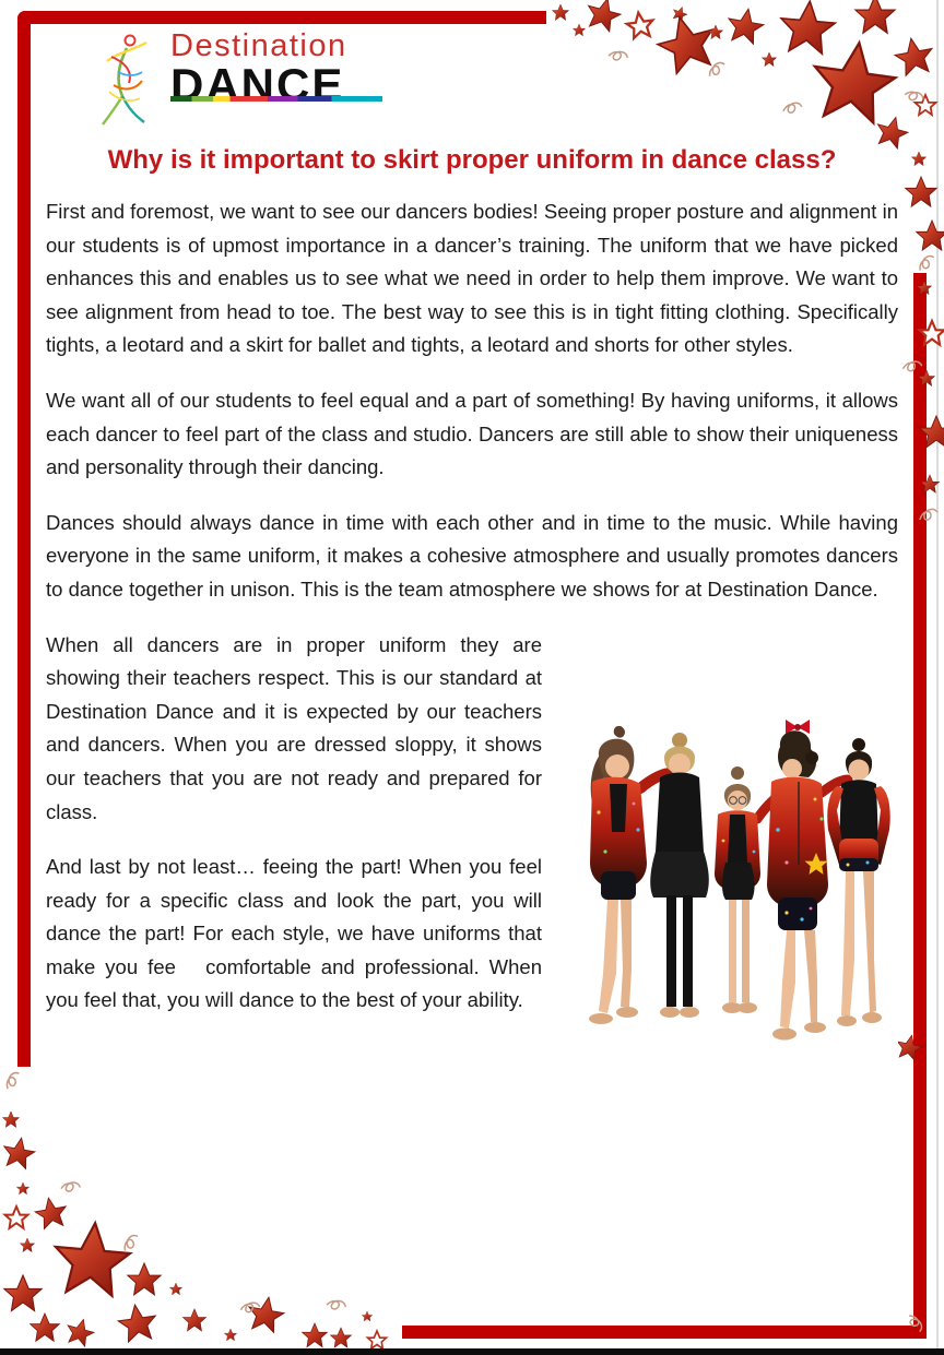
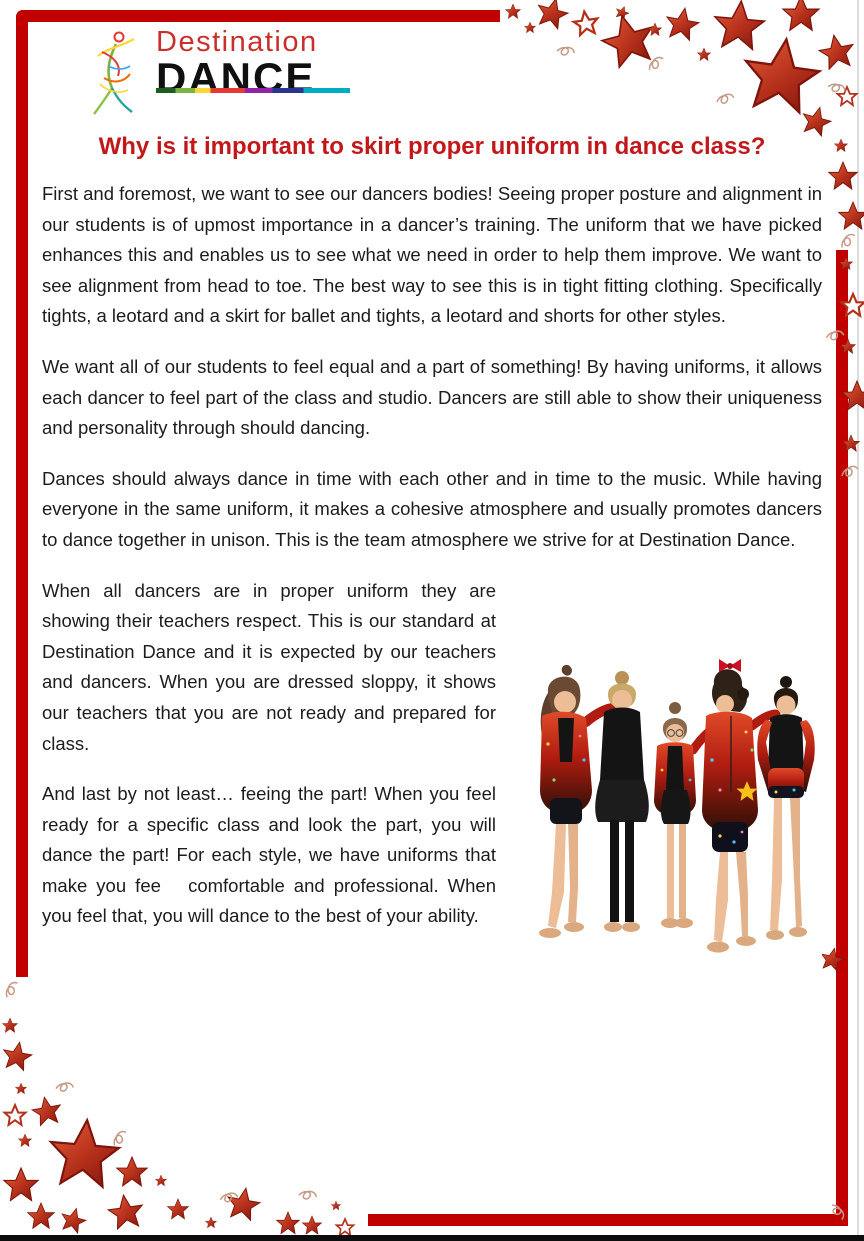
  Destination
  DANCE
  Why is it important to skirt proper uniform in dance class?
  First and foremost, we want to see our dancers bodies! Seeing proper posture and alignment in our students is of upmost importance in a dancer’s training. The uniform that we have picked enhances this and enables us to see what we need in order to help them improve. We want to see alignment from head to toe. The best way to see this is in tight fitting clothing. Specifically tights, a leotard and a skirt for ballet and tights, a leotard and shorts for other styles.
- We want all of our students to feel equal and a part of something! By having uniforms, it allows each dancer to feel part of the class and studio. Dancers are still able to show their uniqueness and personality through their dancing.
+ We want all of our students to feel equal and a part of something! By having uniforms, it allows each dancer to feel part of the class and studio. Dancers are still able to show their uniqueness and personality through should dancing.
- Dances should always dance in time with each other and in time to the music. While having everyone in the same uniform, it makes a cohesive atmosphere and usually promotes dancers to dance together in unison. This is the team atmosphere we shows for at Destination Dance.
+ Dances should always dance in time with each other and in time to the music. While having everyone in the same uniform, it makes a cohesive atmosphere and usually promotes dancers to dance together in unison. This is the team atmosphere we strive for at Destination Dance.
  When all dancers are in proper uniform they are showing their teachers respect. This is our standard at Destination Dance and it is expected by our teachers and dancers. When you are dressed sloppy, it shows our teachers that you are not ready and prepared for class.
  And last by not least… feeing the part! When you feel ready for a specific class and look the part, you will dance the part! For each style, we have uniforms that make you fee comfortable and professional. When you feel that, you will dance to the best of your ability.
